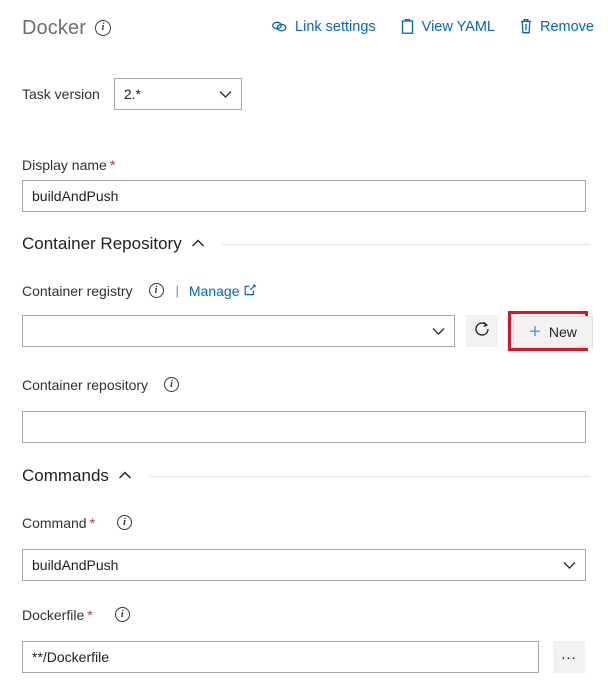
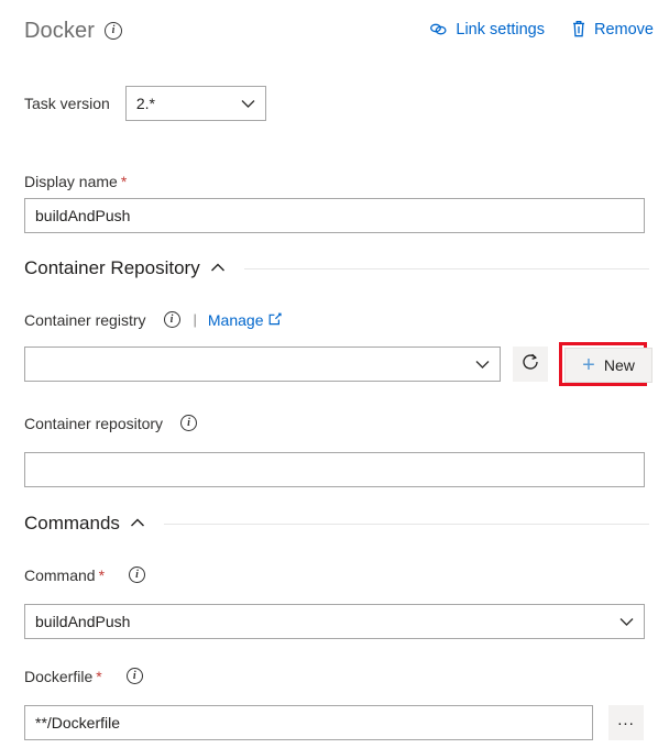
  Docker
  i
  Link settings
- View YAML
  Remove
  Task version
  2.*
  Display name
  *
  buildAndPush
  Container Repository
  Container registry
  i
  |
  Manage
  +
  New
  Container repository
  i
  Commands
  Command
  *
  i
  buildAndPush
  Dockerfile
  *
  i
  **/Dockerfile
  ...
